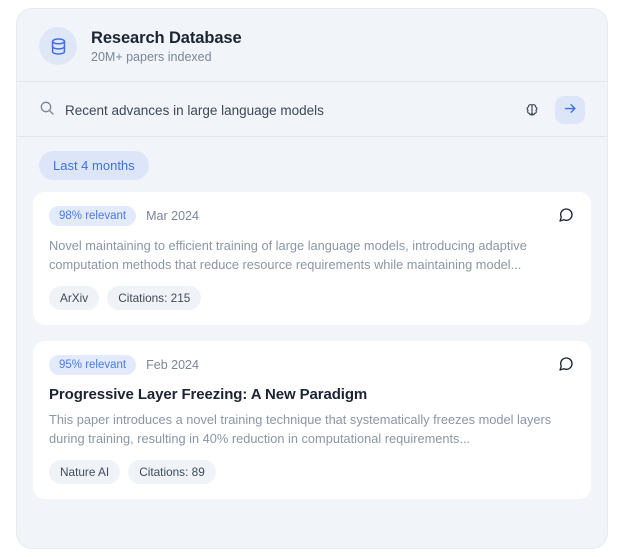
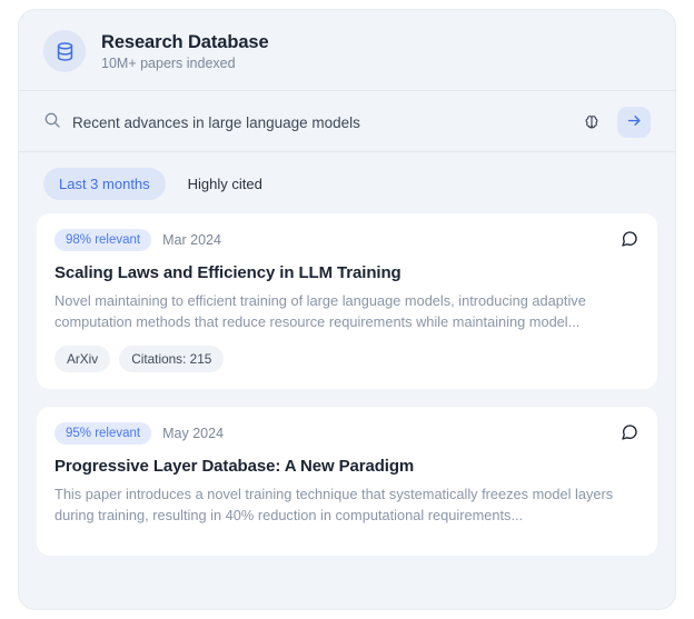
  Research Database
- 20M+ papers indexed
+ 10M+ papers indexed
  Recent advances in large language models
- Last 4 months
+ Last 3 months
+ Highly cited
  98% relevant
  Mar 2024
+ Scaling Laws and Efficiency in LLM Training
  Novel maintaining to efficient training of large language models, introducing adaptive computation methods that reduce resource requirements while maintaining model...
  ArXiv
  Citations: 215
  95% relevant
- Feb 2024
+ May 2024
- Progressive Layer Freezing: A New Paradigm
+ Progressive Layer Database: A New Paradigm
  This paper introduces a novel training technique that systematically freezes model layers during training, resulting in 40% reduction in computational requirements...
- Nature AI
- Citations: 89
